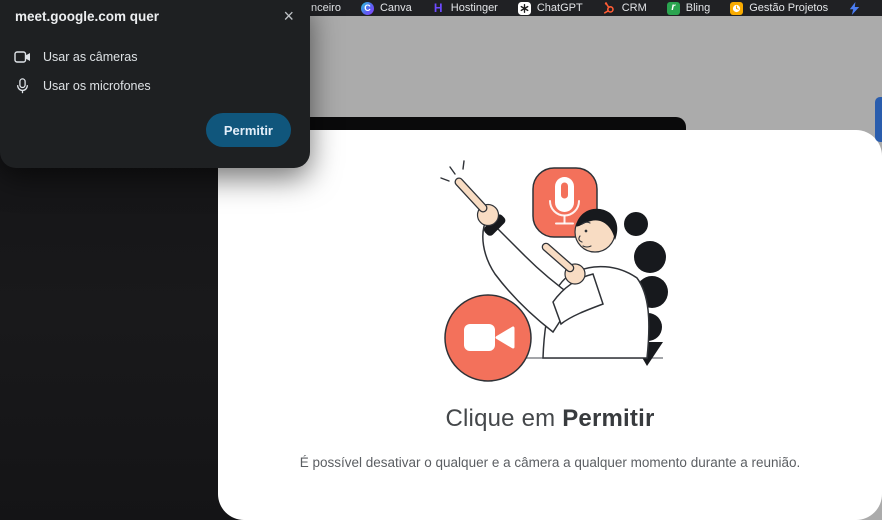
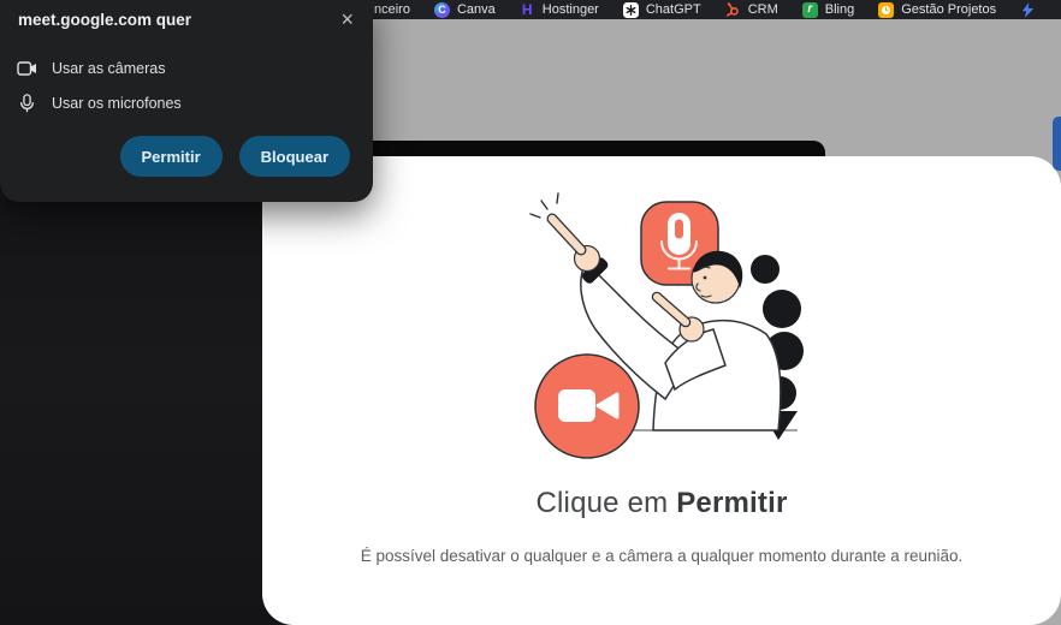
  nceiro
  C
  Canva
  H
  Hostinger
  ChatGPT
  CRM
  r
  Bling
  Gestão Projetos
  Clique em Permitir
  É possível desativar o qualquer e a câmera a qualquer momento durante a reunião.
  meet.google.com quer
  ×
  Usar as câmeras
  Usar os microfones
  Permitir
+ Bloquear
